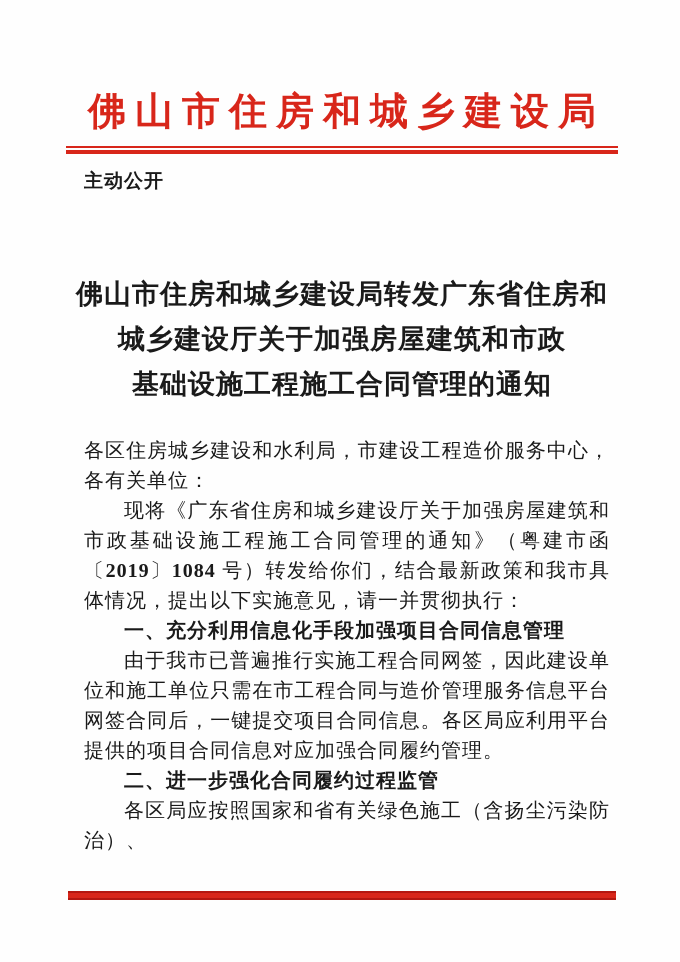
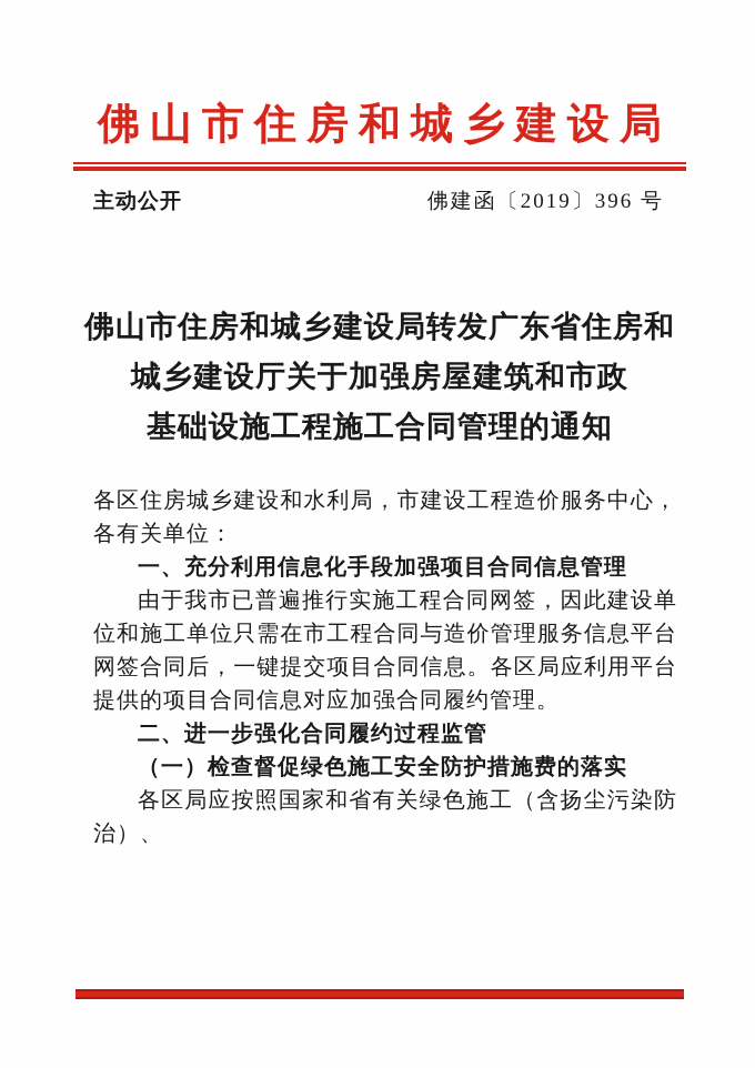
  佛山市住房和城乡建设局
  主动公开
+ 佛建函〔2019〕396 号
  佛山市住房和城乡建设局转发广东省住房和
  城乡建设厅关于加强房屋建筑和市政
  基础设施工程施工合同管理的通知
  各区住房城乡建设和水利局，市建设工程造价服务中心，各有关单位：
- 现将《广东省住房和城乡建设厅关于加强房屋建筑和市政基础设施工程施工合同管理的通知》（粤建市函〔2019〕1084 号）转发给你们，结合最新政策和我市具体情况，提出以下实施意见，请一并贯彻执行：
  一、充分利用信息化手段加强项目合同信息管理
  由于我市已普遍推行实施工程合同网签，因此建设单位和施工单位只需在市工程合同与造价管理服务信息平台网签合同后，一键提交项目合同信息。各区局应利用平台提供的项目合同信息对应加强合同履约管理。
  二、进一步强化合同履约过程监管
+ （一）检查督促绿色施工安全防护措施费的落实
  各区局应按照国家和省有关绿色施工（含扬尘污染防治）、
